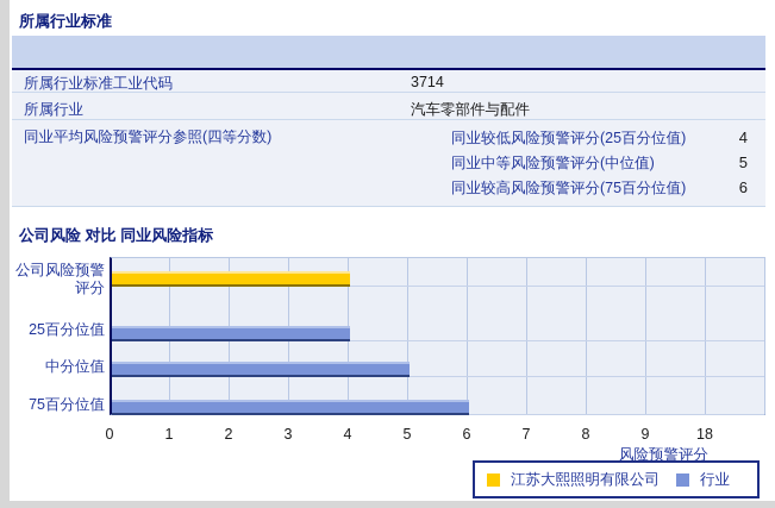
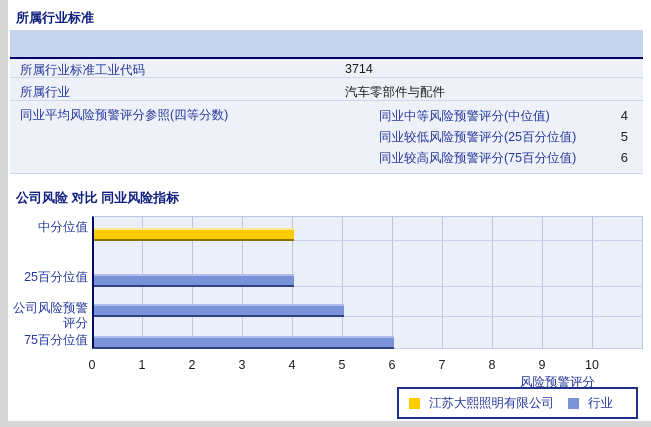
  所属行业标准
  所属行业标准工业代码
  3714
  所属行业
  汽车零部件与配件
  同业平均风险预警评分参照(四等分数)
- 同业较低风险预警评分(25百分位值)
+ 同业中等风险预警评分(中位值)
  4
- 同业中等风险预警评分(中位值)
+ 同业较低风险预警评分(25百分位值)
  5
  同业较高风险预警评分(75百分位值)
  6
  公司风险 对比 同业风险指标
- 公司风险预警评分
+ 中分位值
  25百分位值
- 中分位值
+ 公司风险预警评分
  75百分位值
  0
  1
  2
  3
  4
  5
  6
  7
  8
  9
- 18
+ 10
  风险预警评分
  江苏大熙照明有限公司
  行业
